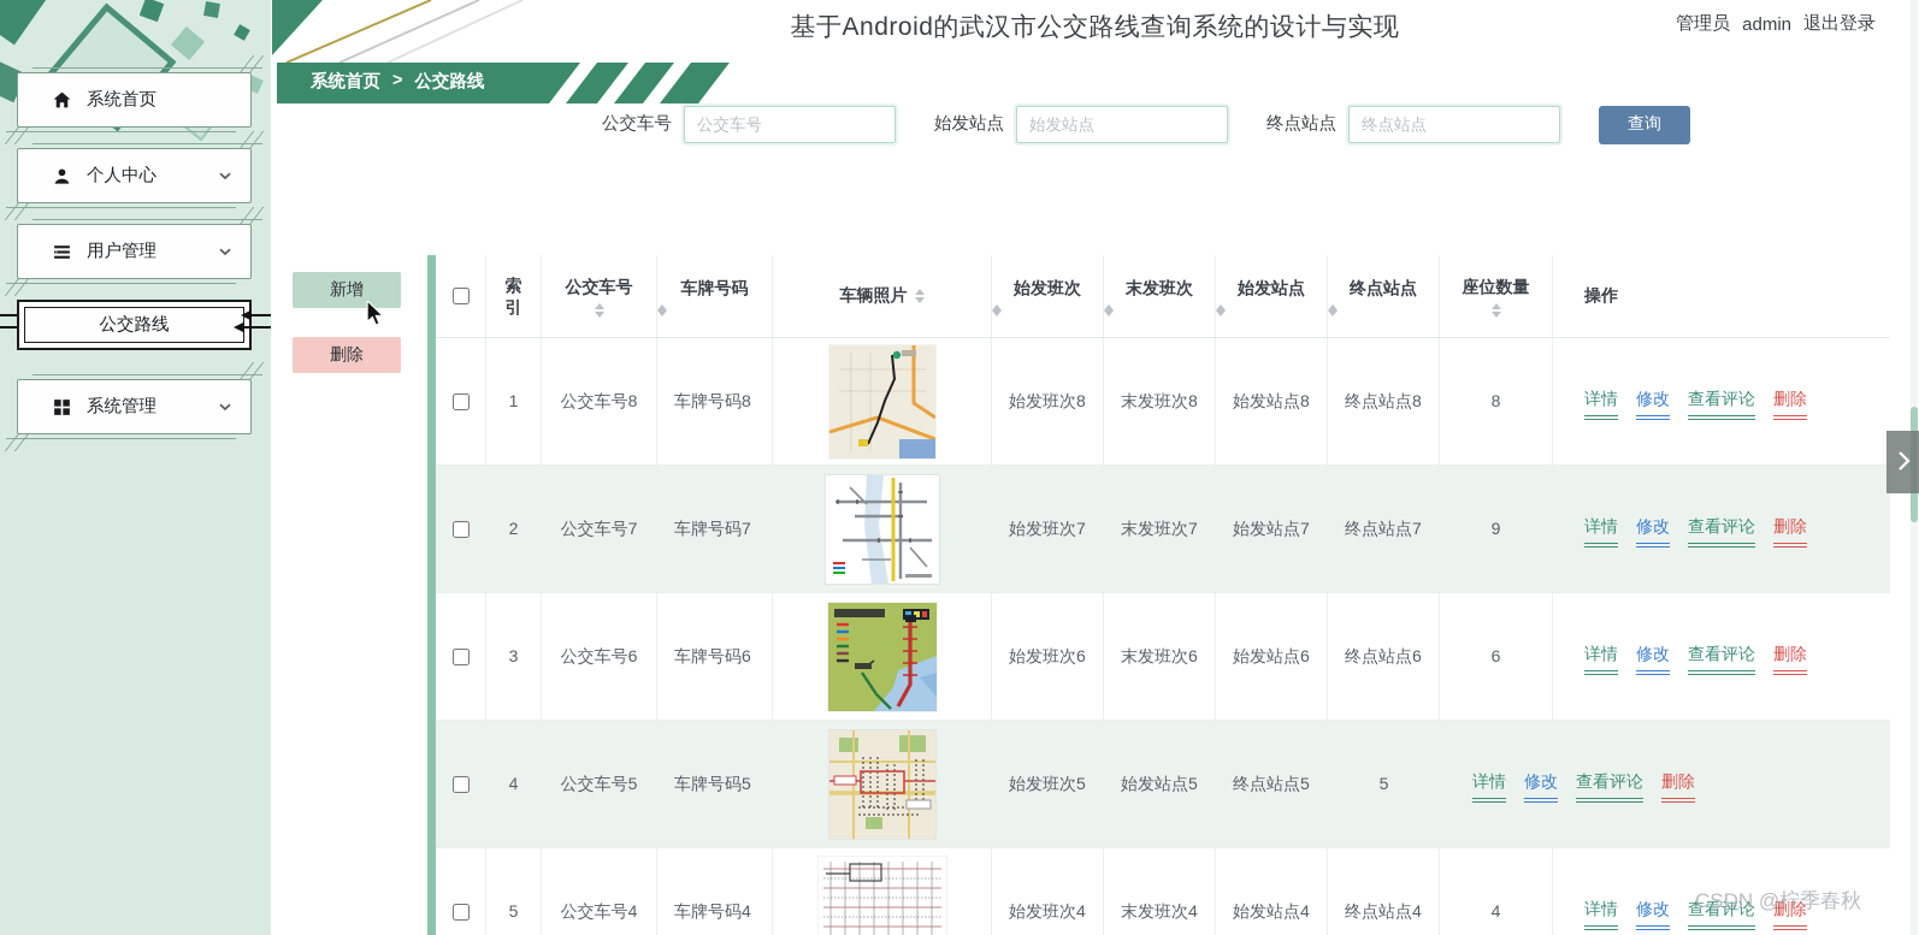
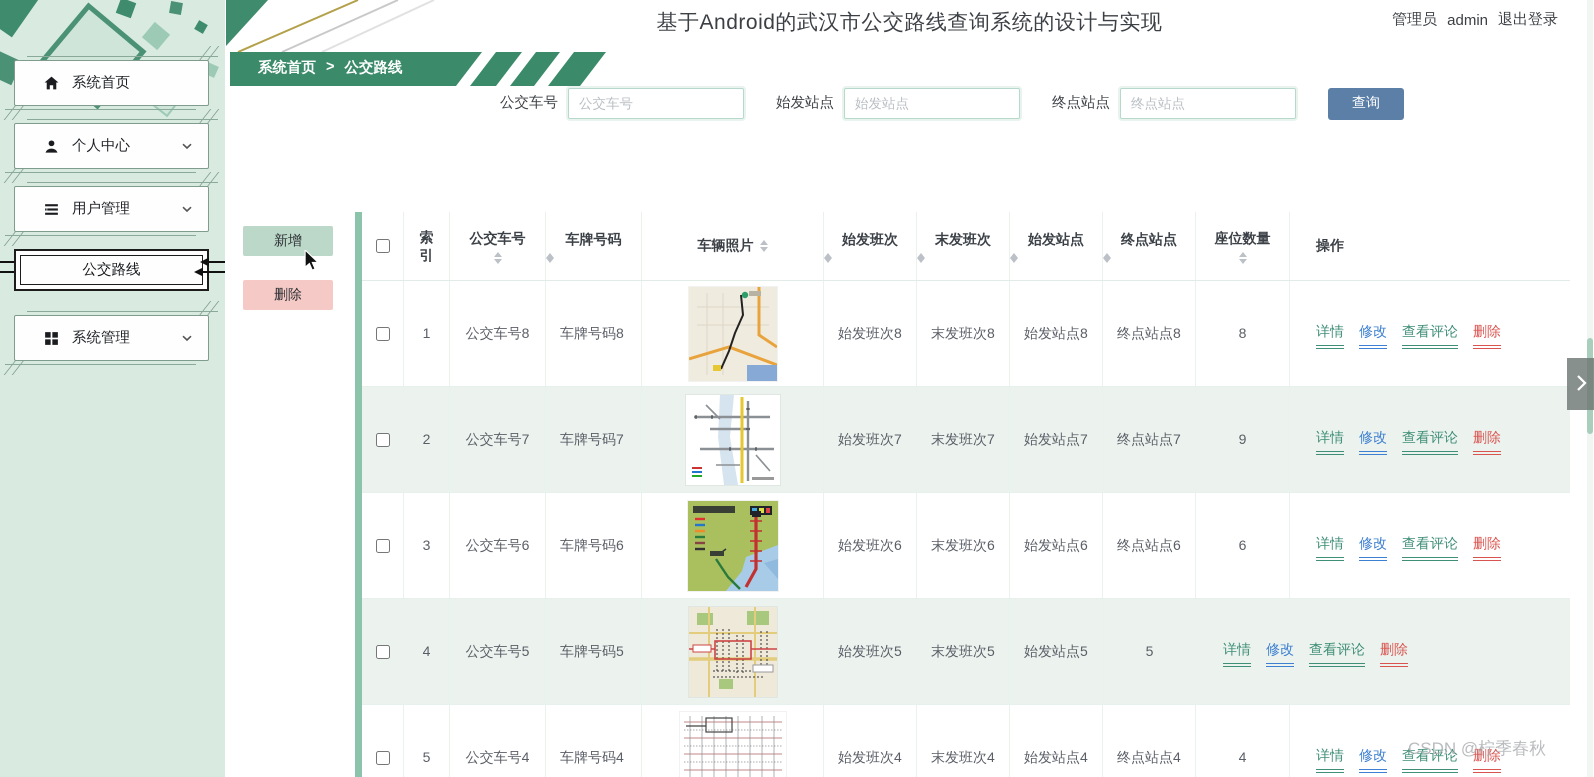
  系统首页
  个人中心
  用户管理
  公交路线
  系统管理
  基于Android的武汉市公交路线查询系统的设计与实现
  管理员
  admin
  退出登录
  系统首页
  >
  公交路线
  公交车号
  公交车号
  始发站点
  始发站点
  终点站点
  终点站点
  查询
  新增
  删除
  索引
  公交车号
  车牌号码
  车辆照片
  始发班次
  末发班次
  始发站点
  终点站点
  座位数量
  操作
  1
  公交车号8
  车牌号码8
  始发班次8
  末发班次8
  始发站点8
  终点站点8
  8
  详情
  修改
  查看评论
  删除
  2
  公交车号7
  车牌号码7
  始发班次7
  末发班次7
  始发站点7
  终点站点7
  9
  详情
  修改
  查看评论
  删除
  3
  公交车号6
  车牌号码6
  始发班次6
  末发班次6
  始发站点6
  终点站点6
  6
  详情
  修改
  查看评论
  删除
  4
  公交车号5
  车牌号码5
  始发班次5
+ 末发班次5
  始发站点5
- 终点站点5
  5
  详情
  修改
  查看评论
  删除
  5
  公交车号4
  车牌号码4
  始发班次4
  末发班次4
  始发站点4
  终点站点4
  4
  详情
  修改
  查看评论
  删除
  CSDN @柠季春秋
